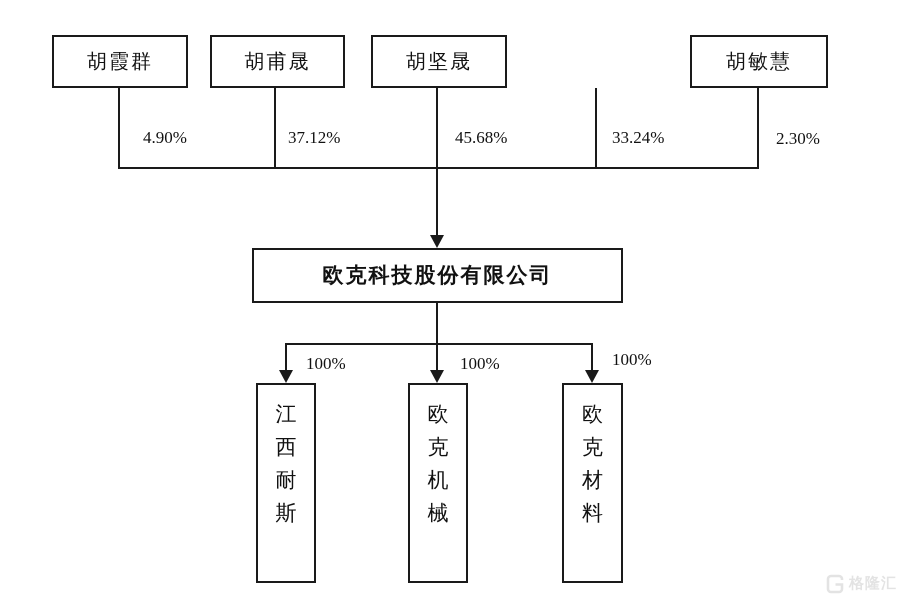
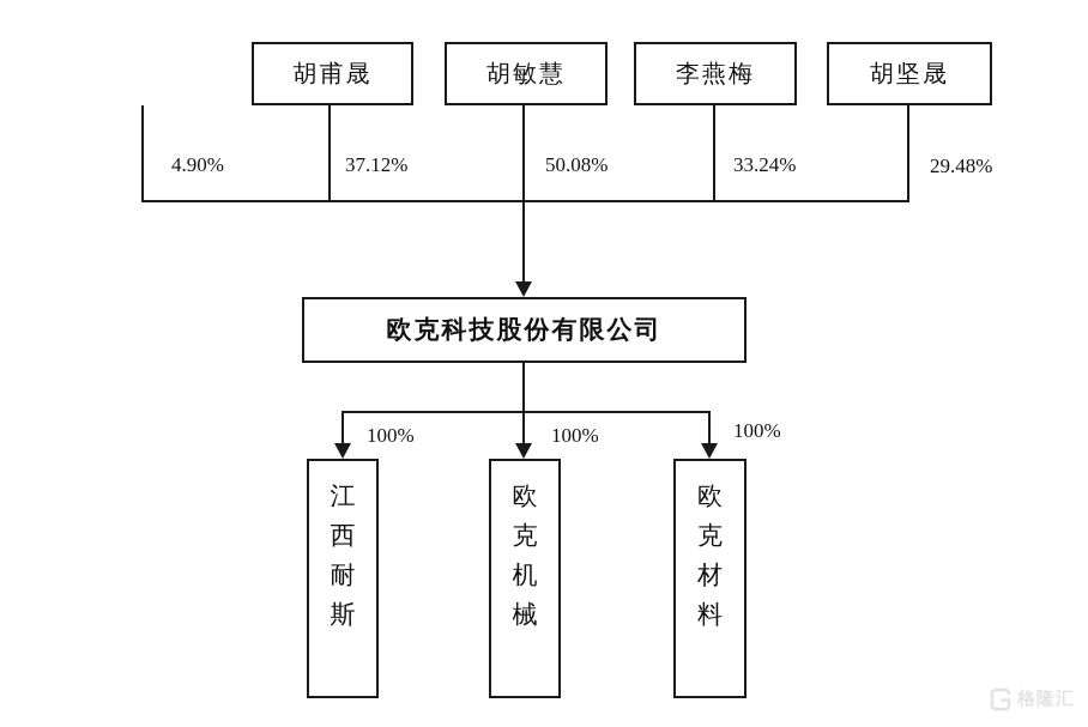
- 胡霞群
  胡甫晟
- 胡坚晟
+ 胡敏慧
+ 李燕梅
- 胡敏慧
+ 胡坚晟
  4.90%
  37.12%
- 45.68%
+ 50.08%
  33.24%
- 2.30%
+ 29.48%
  欧克科技股份有限公司
  100%
  100%
  100%
  江西耐斯
  欧克机械
  欧克材料
  格隆汇
